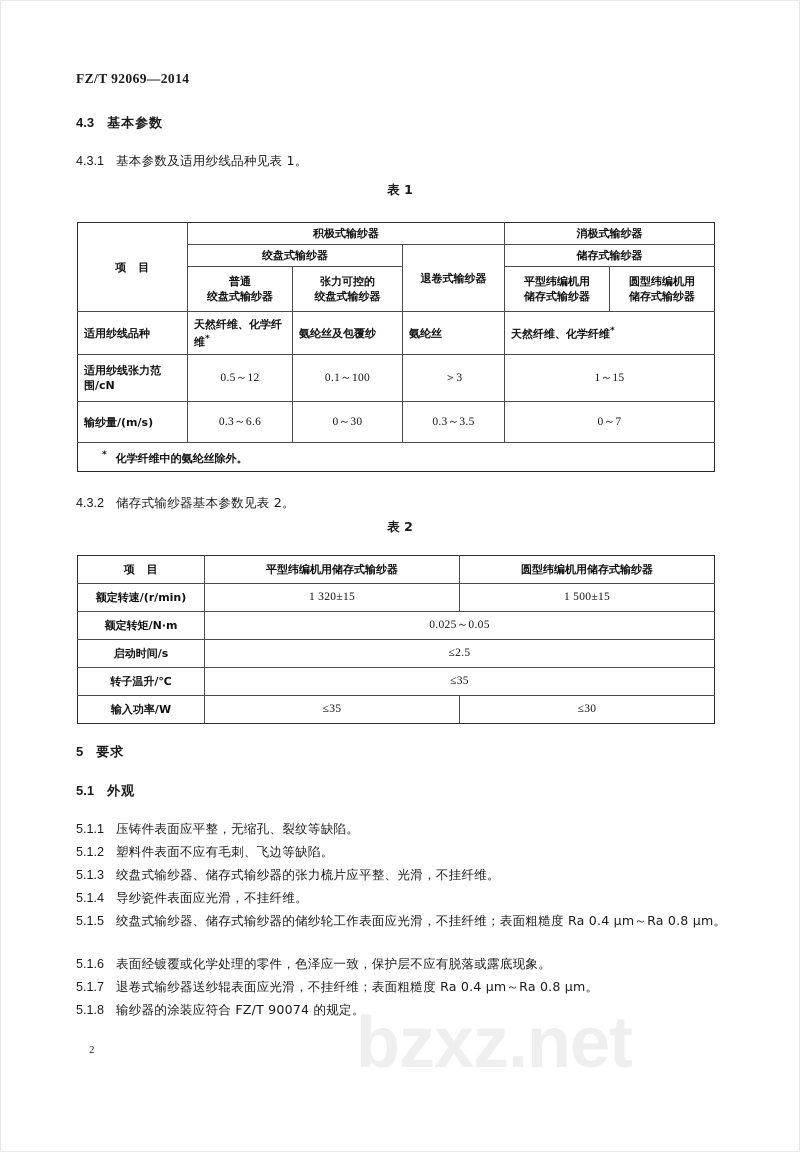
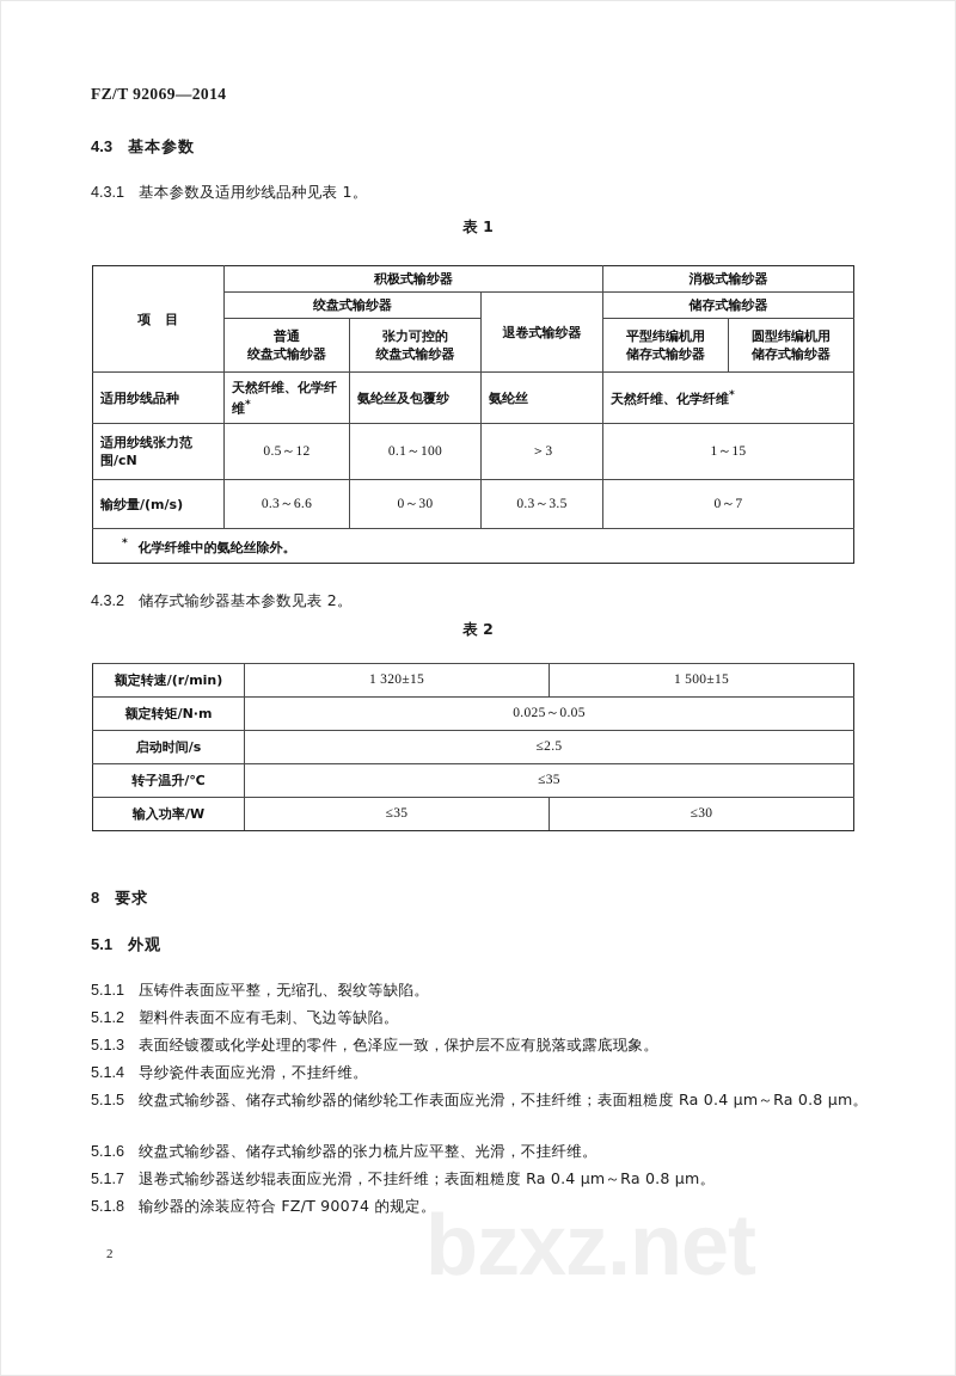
  FZ/T 92069—2014
  4.3 基本参数
  4.3.1 基本参数及适用纱线品种见表 1。
  表 1
  项 目	积极式输纱器	消极式输纱器
  绞盘式输纱器	退卷式输纱器	储存式输纱器
  普通 绞盘式输纱器	张力可控的 绞盘式输纱器	平型纬编机用 储存式输纱器	圆型纬编机用 储存式输纱器
  适用纱线品种	天然纤维、化学纤维*	氨纶丝及包覆纱	氨纶丝	天然纤维、化学纤维*
  适用纱线张力范围/cN	0.5～12	0.1～100	＞3	1～15
  输纱量/(m/s)	0.3～6.6	0～30	0.3～3.5	0～7
  * 化学纤维中的氨纶丝除外。
  4.3.2 储存式输纱器基本参数见表 2。
  表 2
- 项 目	平型纬编机用储存式输纱器	圆型纬编机用储存式输纱器
  额定转速/(r/min)	1 320±15	1 500±15
  额定转矩/N·m	0.025～0.05
  启动时间/s	≤2.5
  转子温升/℃	≤35
  输入功率/W	≤35	≤30
- 5 要求
+ 8 要求
  5.1 外观
  5.1.1 压铸件表面应平整，无缩孔、裂纹等缺陷。
  5.1.2 塑料件表面不应有毛刺、飞边等缺陷。
- 5.1.3 绞盘式输纱器、储存式输纱器的张力梳片应平整、光滑，不挂纤维。
+ 5.1.3 表面经镀覆或化学处理的零件，色泽应一致，保护层不应有脱落或露底现象。
  5.1.4 导纱瓷件表面应光滑，不挂纤维。
  5.1.5 绞盘式输纱器、储存式输纱器的储纱轮工作表面应光滑，不挂纤维；表面粗糙度 Ra 0.4 μm～Ra 0.8 μm。
- 5.1.6 表面经镀覆或化学处理的零件，色泽应一致，保护层不应有脱落或露底现象。
+ 5.1.6 绞盘式输纱器、储存式输纱器的张力梳片应平整、光滑，不挂纤维。
  5.1.7 退卷式输纱器送纱辊表面应光滑，不挂纤维；表面粗糙度 Ra 0.4 μm～Ra 0.8 μm。
  5.1.8 输纱器的涂装应符合 FZ/T 90074 的规定。
  2
